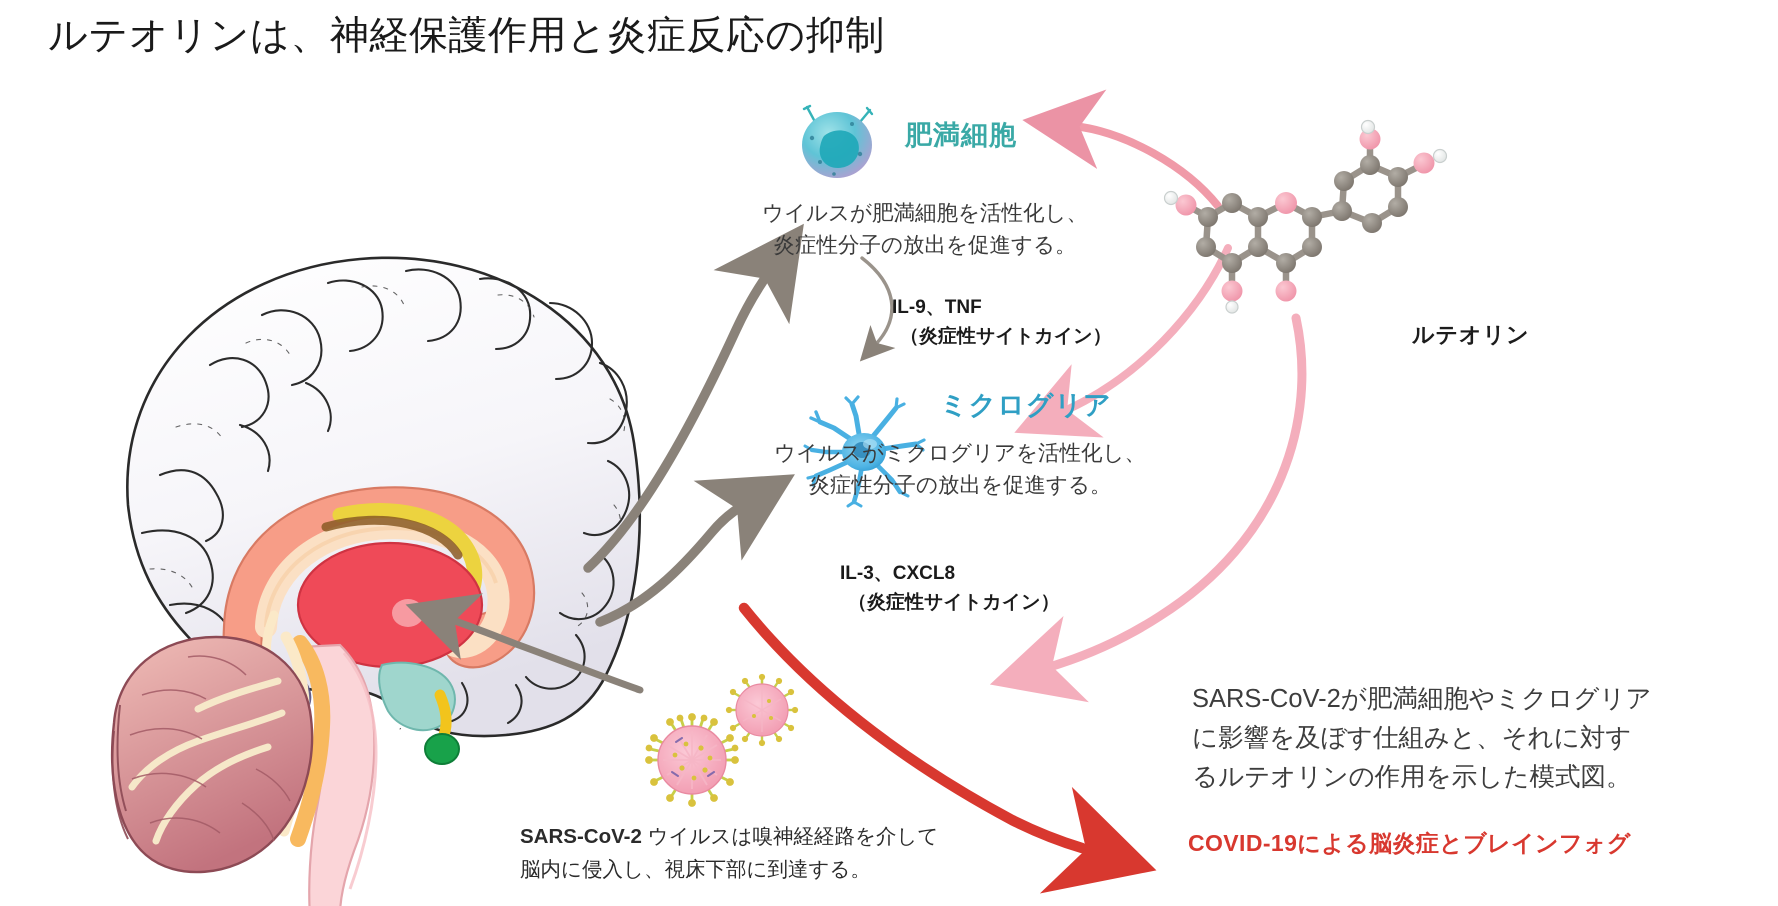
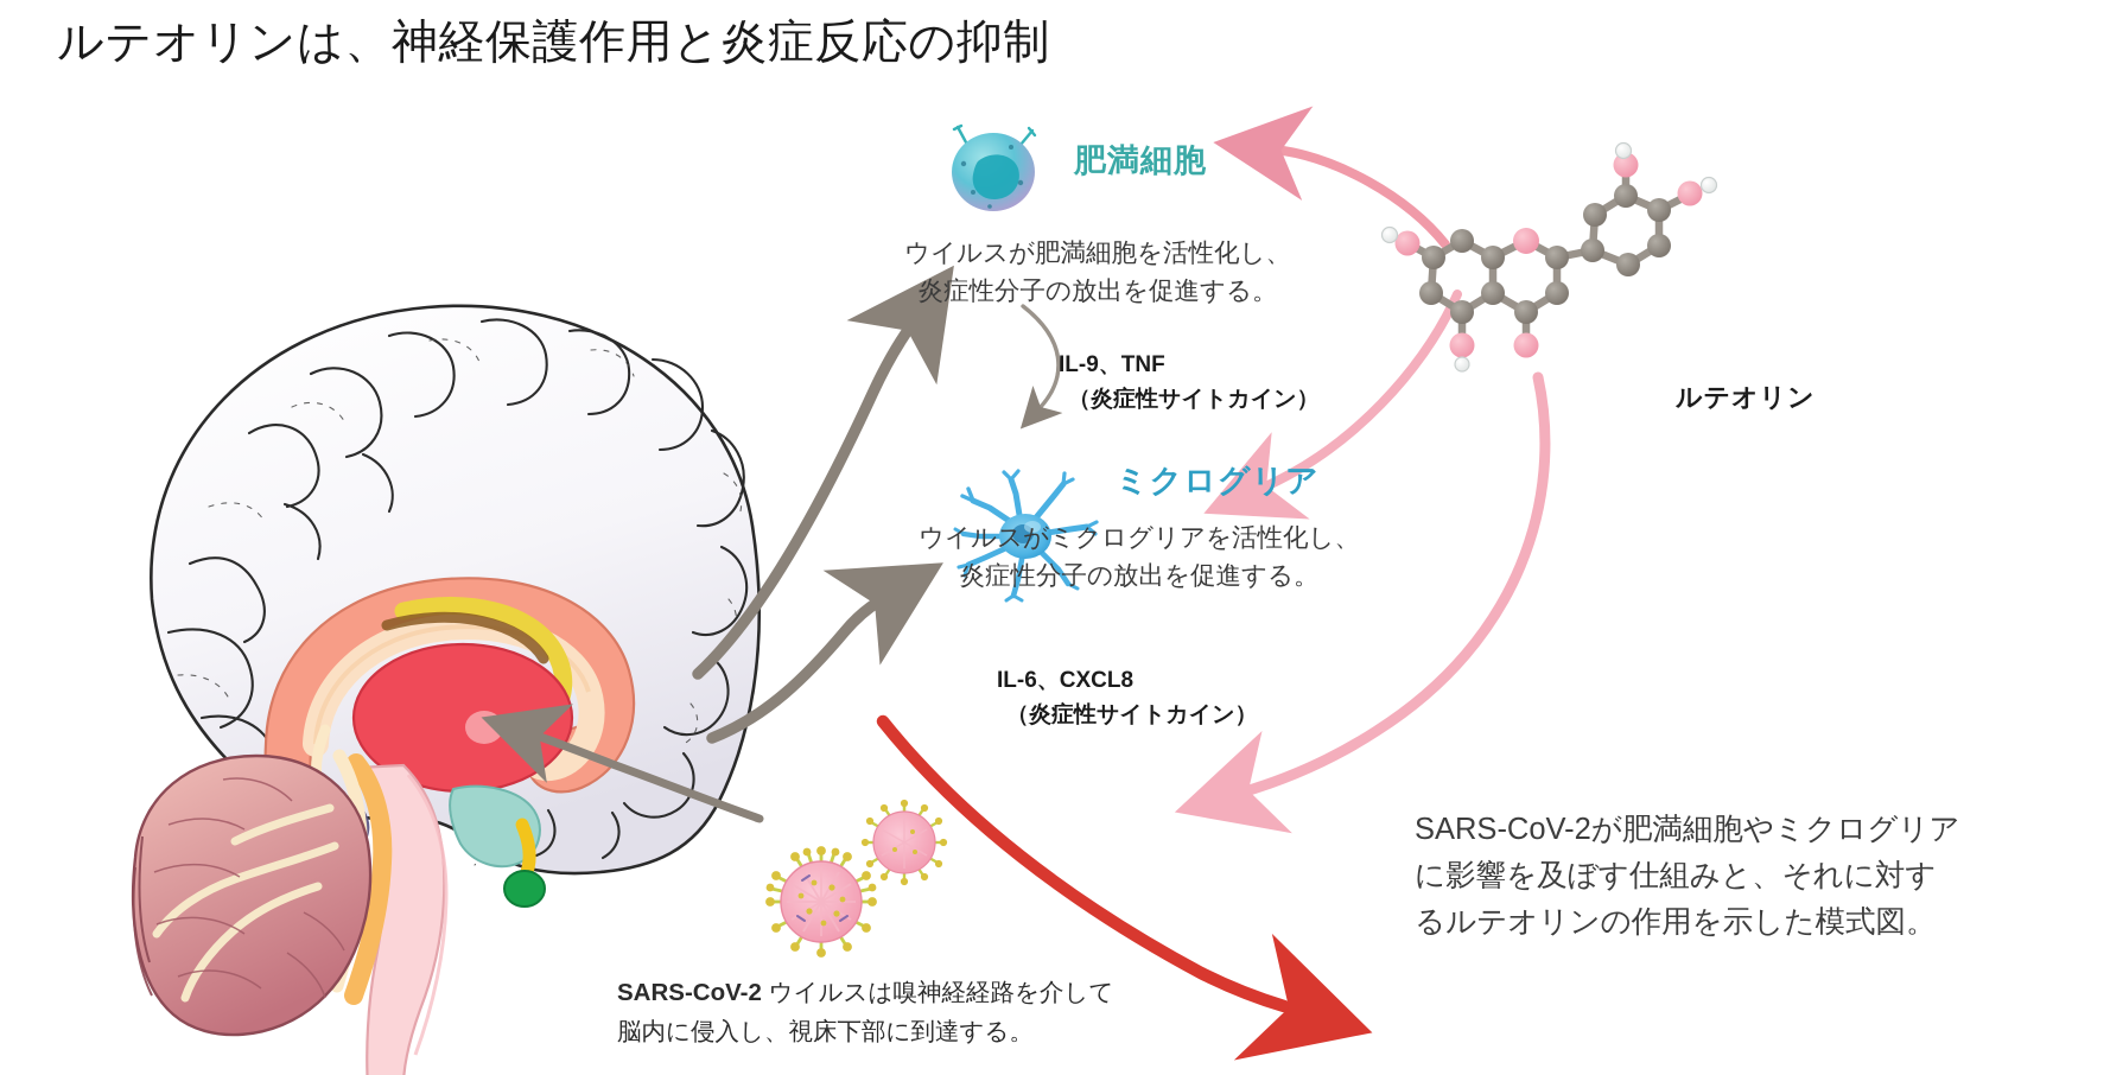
  ルテオリンは、神経保護作用と炎症反応の抑制
  肥満細胞
  ウイルスが肥満細胞を活性化し、
  炎症性分子の放出を促進する。
  IL-9、TNF
  （炎症性サイトカイン）
  ミクログリア
  ウイルスがミクログリアを活性化し、
  炎症性分子の放出を促進する。
- IL-3、CXCL8
+ IL-6、CXCL8
  （炎症性サイトカイン）
  ルテオリン
  SARS-CoV-2 ウイルスは嗅神経経路を介して
  脳内に侵入し、視床下部に到達する。
  SARS-CoV-2が肥満細胞やミクログリア
  に影響を及ぼす仕組みと、それに対す
  るルテオリンの作用を示した模式図。
- COVID-19による脳炎症とブレインフォグ
